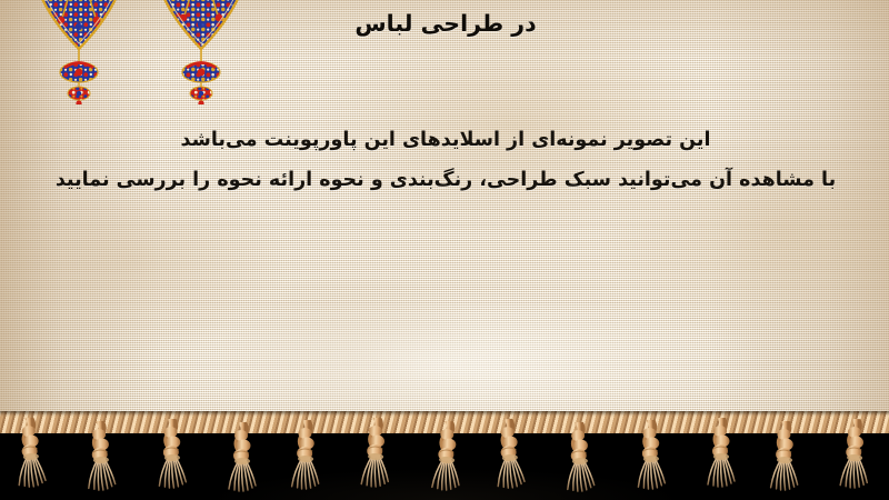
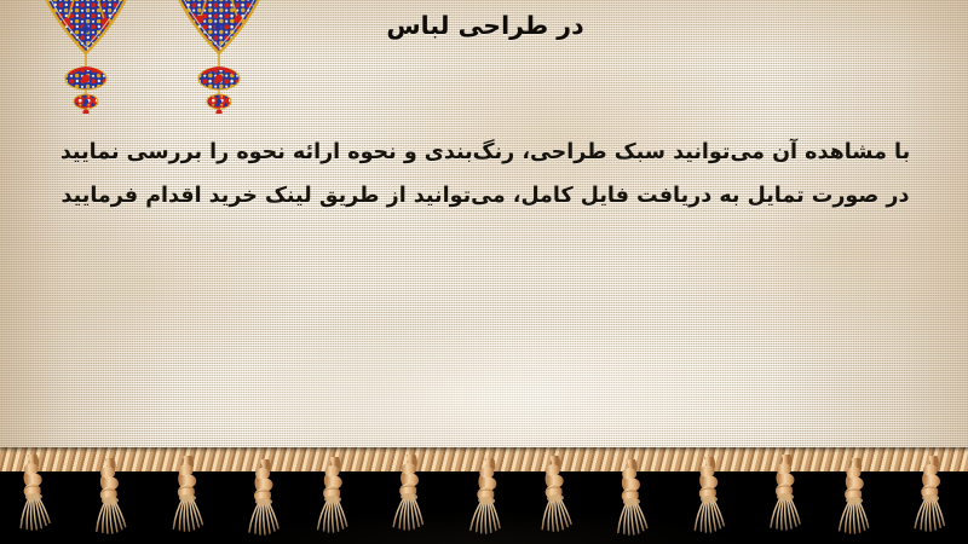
  در طراحی لباس
- این تصویر نمونه‌ای از اسلایدهای این پاورپوینت می‌باشد
  با مشاهده آن می‌توانید سبک طراحی، رنگ‌بندی و نحوه ارائه نحوه را بررسی نمایید
+ در صورت تمایل به دریافت فایل کامل، می‌توانید از طریق لینک خرید اقدام فرمایید
